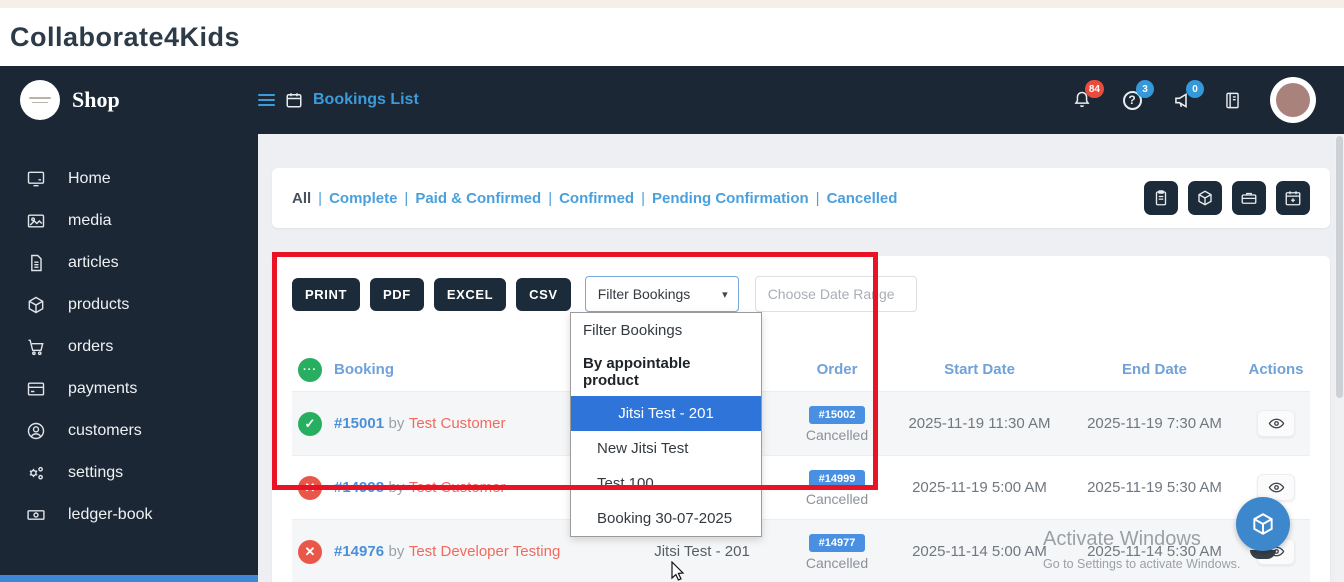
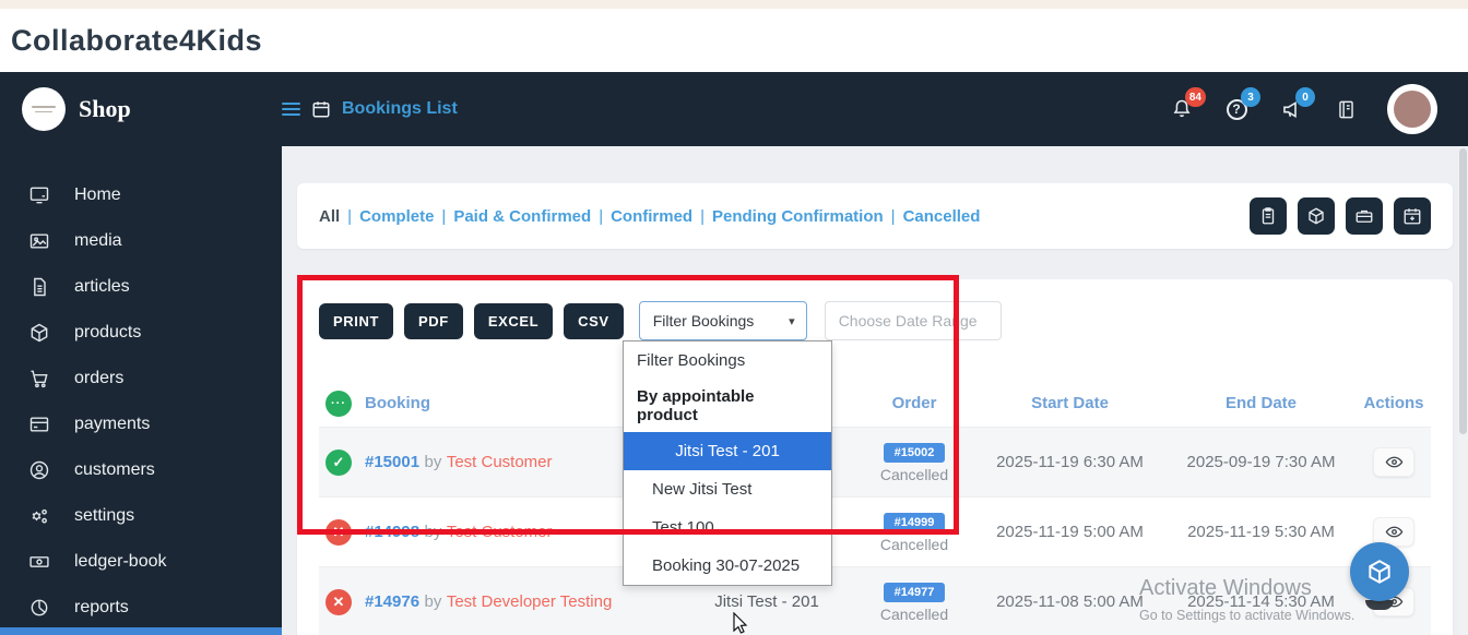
  Collaborate4Kids
  Shop
  Bookings List
  84
  ?
  3
  0
  Home
  media
  articles
  products
  orders
  payments
  customers
  settings
  ledger-book
+ reports
  All
  |
  Complete
  |
  Paid & Confirmed
  |
  Confirmed
  |
  Pending Confirmation
  |
  Cancelled
  PRINT
  PDF
  EXCEL
  CSV
  Filter Bookings
  ▾
  Choose Date Range
  ···
  Booking
  Order
  Start Date
  End Date
  Actions
  ✓
  #15001 by Test Customer
  #15002
  Cancelled
- 2025-11-19 11:30 AM
+ 2025-11-19 6:30 AM
- 2025-11-19 7:30 AM
+ 2025-09-19 7:30 AM
  ✕
  #14998 by Test Customer
  #14999
  Cancelled
  2025-11-19 5:00 AM
  2025-11-19 5:30 AM
  ✕
  #14976 by Test Developer Testing
  Jitsi Test - 201
  #14977
  Cancelled
- 2025-11-14 5:00 AM
+ 2025-11-08 5:00 AM
  2025-11-14 5:30 AM
  Filter Bookings
  By appointable product
  Jitsi Test - 201
  New Jitsi Test
  Test 100
  Booking 30-07-2025
  Activate Windows
  Go to Settings to activate Windows.
